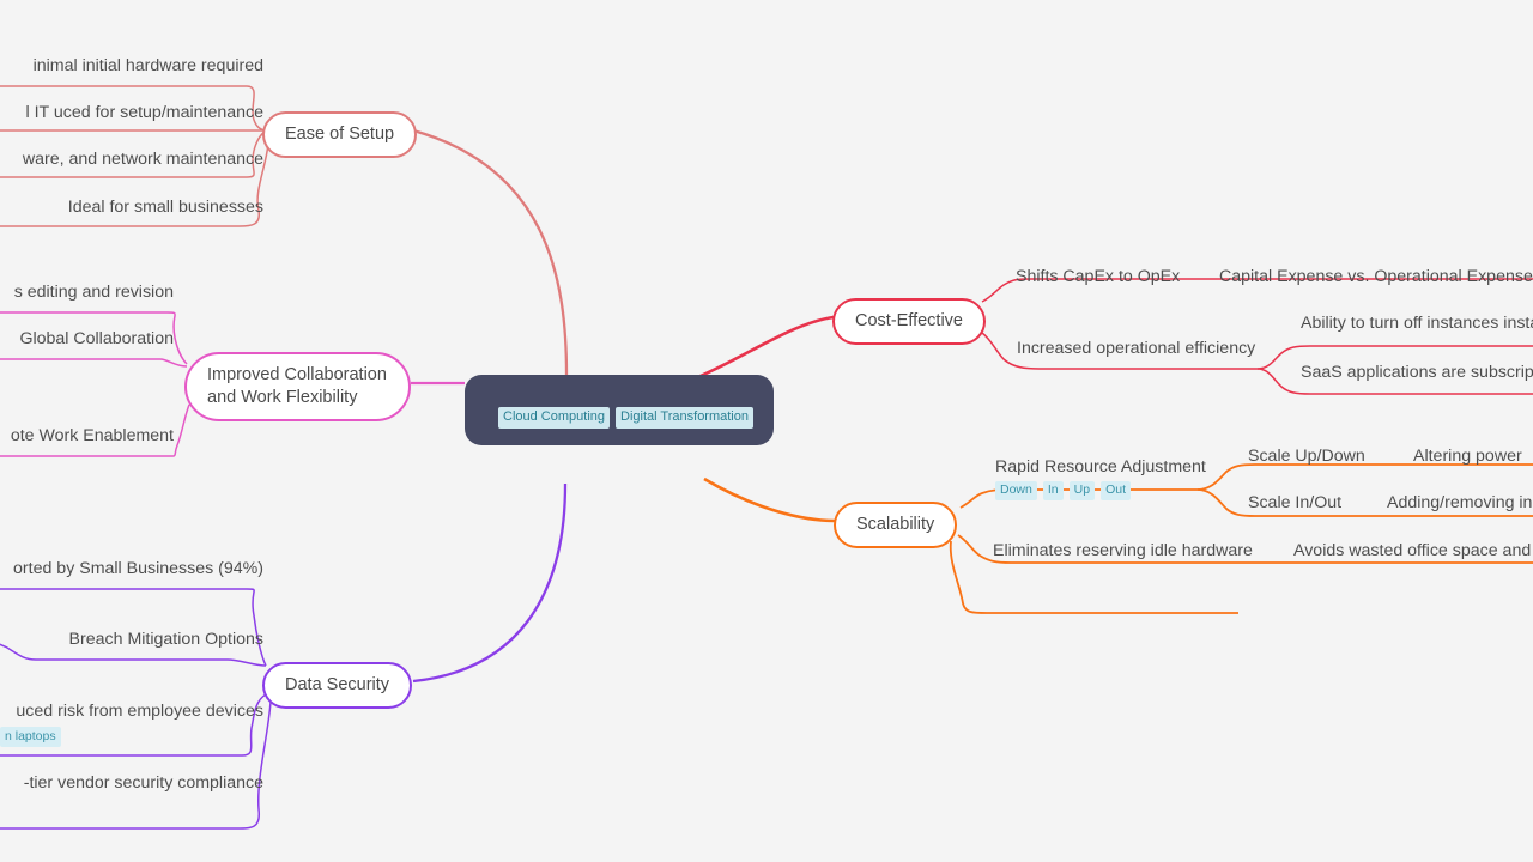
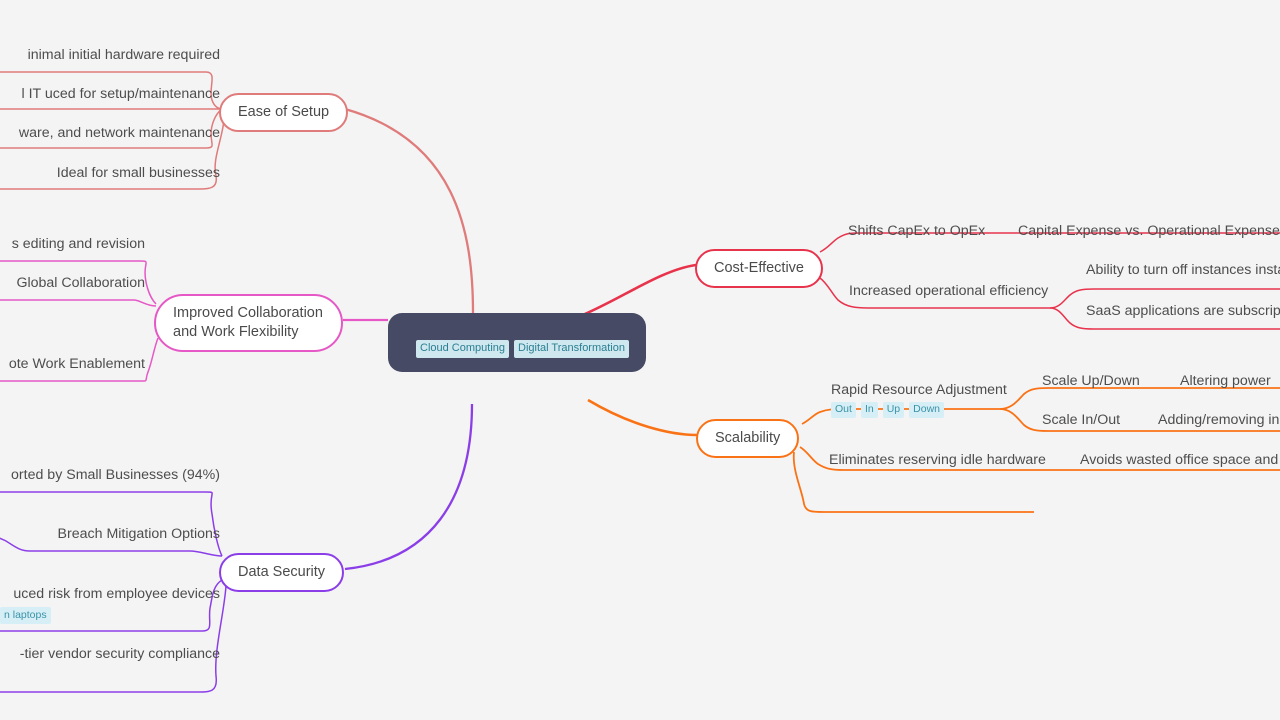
  Cloud Computing
  Digital Transformation
  Ease of Setup
  inimal initial hardware required
  l IT uced for setup/maintenance
  ware, and network maintenance
  Ideal for small businesses
  Improved Collaboration
  and Work Flexibility
  s editing and revision
  Global Collaboration
  ote Work Enablement
  Data Security
  orted by Small Businesses (94%)
  Breach Mitigation Options
  uced risk from employee devices
  n laptops
  -tier vendor security compliance
  Cost-Effective
  Shifts CapEx to OpEx
  Capital Expense vs. Operational Expense
  Increased operational efficiency
  Ability to turn off instances inst
  SaaS applications are subscrip
  Scalability
  Rapid Resource Adjustment
- Down
+ Out
  In
  Up
- Out
+ Down
  Scale Up/Down
  Altering power
  Scale In/Out
  Adding/removing in
  Eliminates reserving idle hardware
  Avoids wasted office space and
